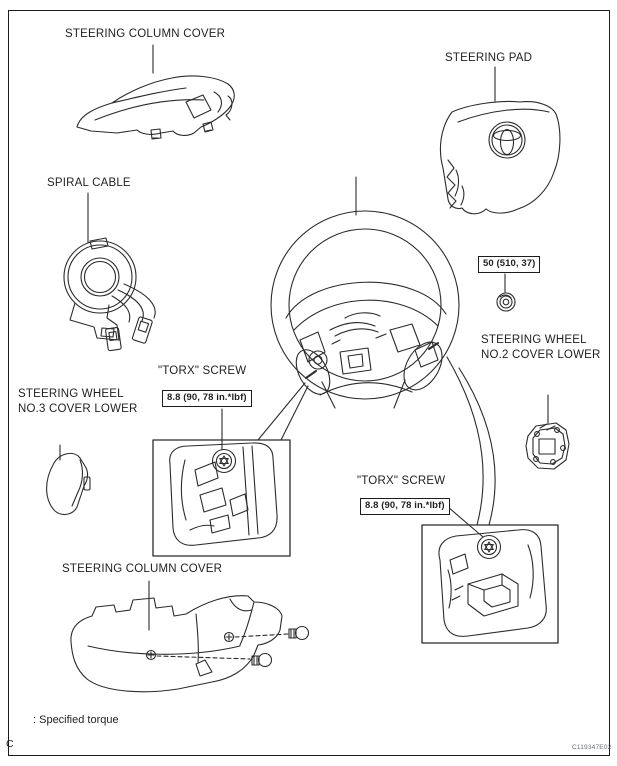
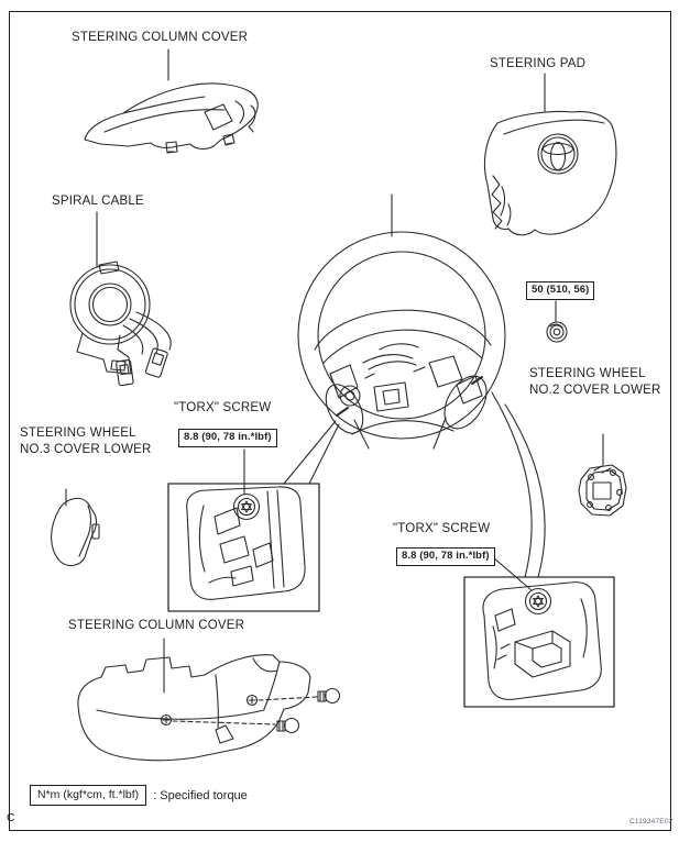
  STEERING COLUMN COVER
  STEERING PAD
  SPIRAL CABLE
  STEERING WHEEL
  NO.3 COVER LOWER
  STEERING WHEEL
  NO.2 COVER LOWER
  "TORX" SCREW
  "TORX" SCREW
  STEERING COLUMN COVER
  8.8 (90, 78 in.*lbf)
- 50 (510, 37)
+ 50 (510, 56)
  8.8 (90, 78 in.*lbf)
+ N*m (kgf*cm, ft.*lbf)
  : Specified torque
  C
